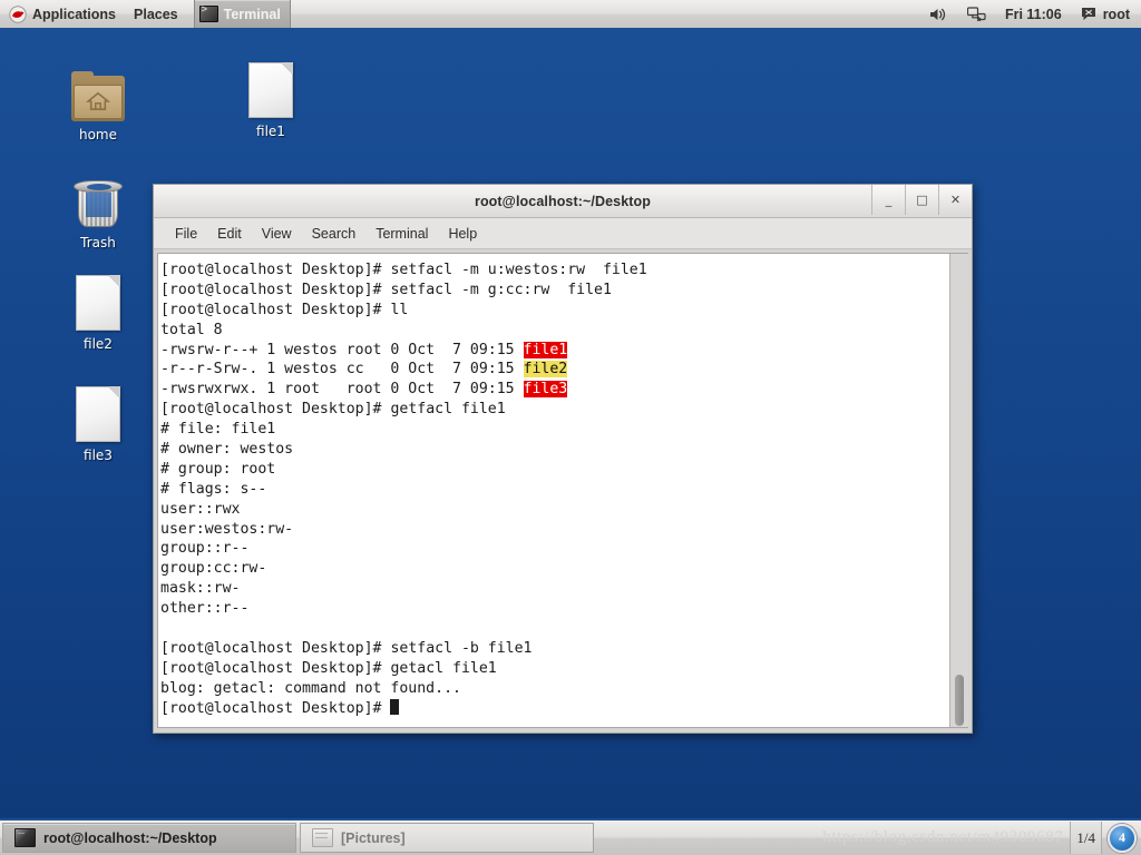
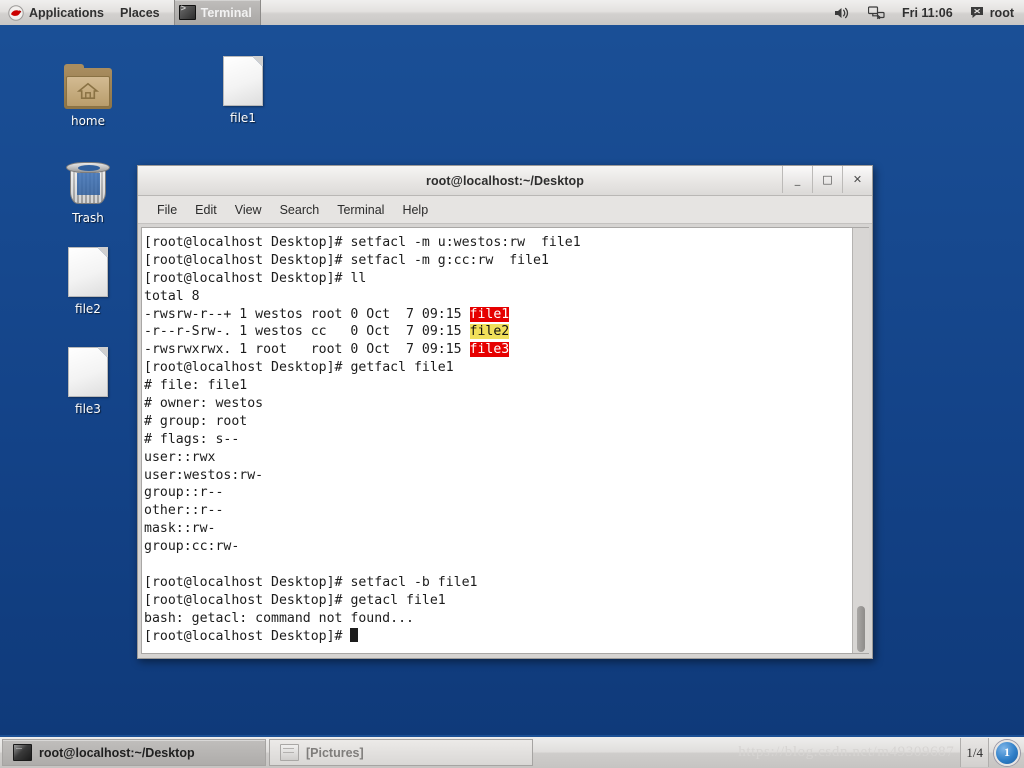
  Applications
  Places
  Terminal
  Fri 11:06
  root
  home
  file1
  Trash
  file2
  file3
  root@localhost:~/Desktop
  _
  □
  ✕
  File
  Edit
  View
  Search
  Terminal
  Help
  [root@localhost Desktop]# setfacl -m u:westos:rw file1
  [root@localhost Desktop]# setfacl -m g:cc:rw file1
  [root@localhost Desktop]# ll
  total 8
  -rwsrw-r--+ 1 westos root 0 Oct 7 09:15 file1
  -r--r-Srw-. 1 westos cc 0 Oct 7 09:15 file2
  -rwsrwxrwx. 1 root root 0 Oct 7 09:15 file3
  [root@localhost Desktop]# getfacl file1
  # file: file1
  # owner: westos
  # group: root
  # flags: s--
  user::rwx
  user:westos:rw-
  group::r--
- group:cc:rw-
+ other::r--
  mask::rw-
- other::r--
+ group:cc:rw-
  [root@localhost Desktop]# setfacl -b file1
  [root@localhost Desktop]# getacl file1
- blog: getacl: command not found...
+ bash: getacl: command not found...
  [root@localhost Desktop]#
  root@localhost:~/Desktop
  [Pictures]
  https://blog.csdn.net/m49309687
  1/4
- 4
+ 1
